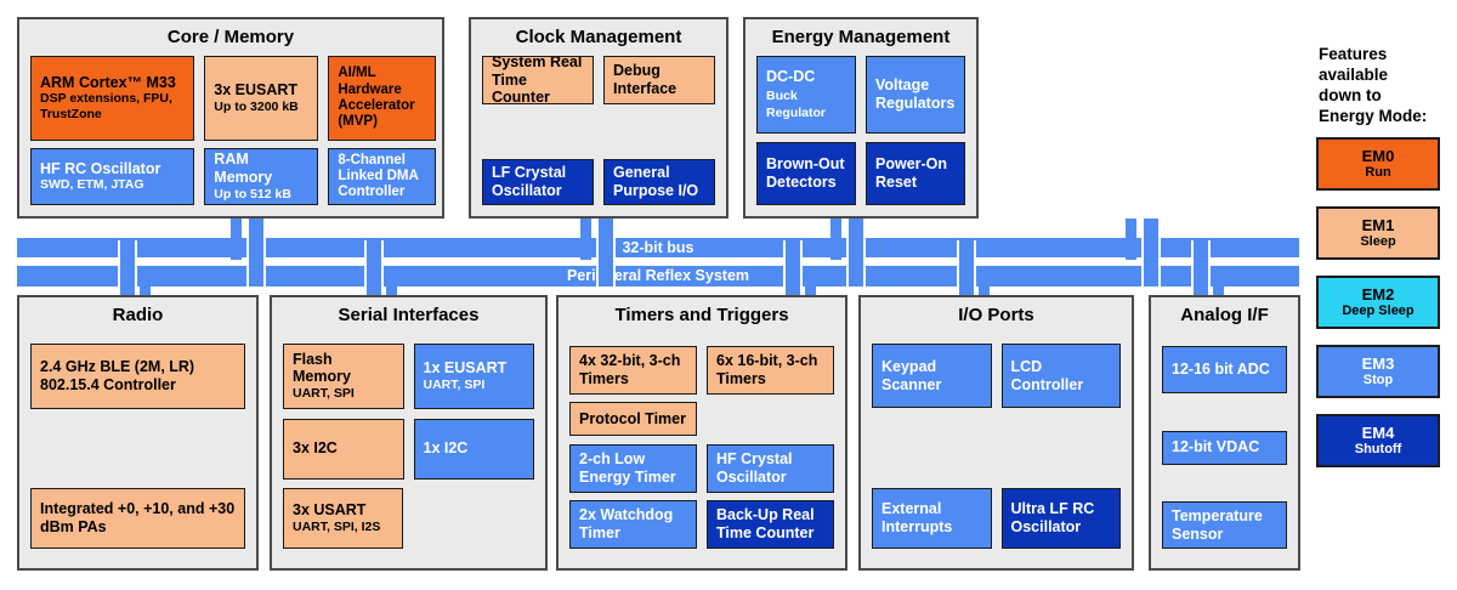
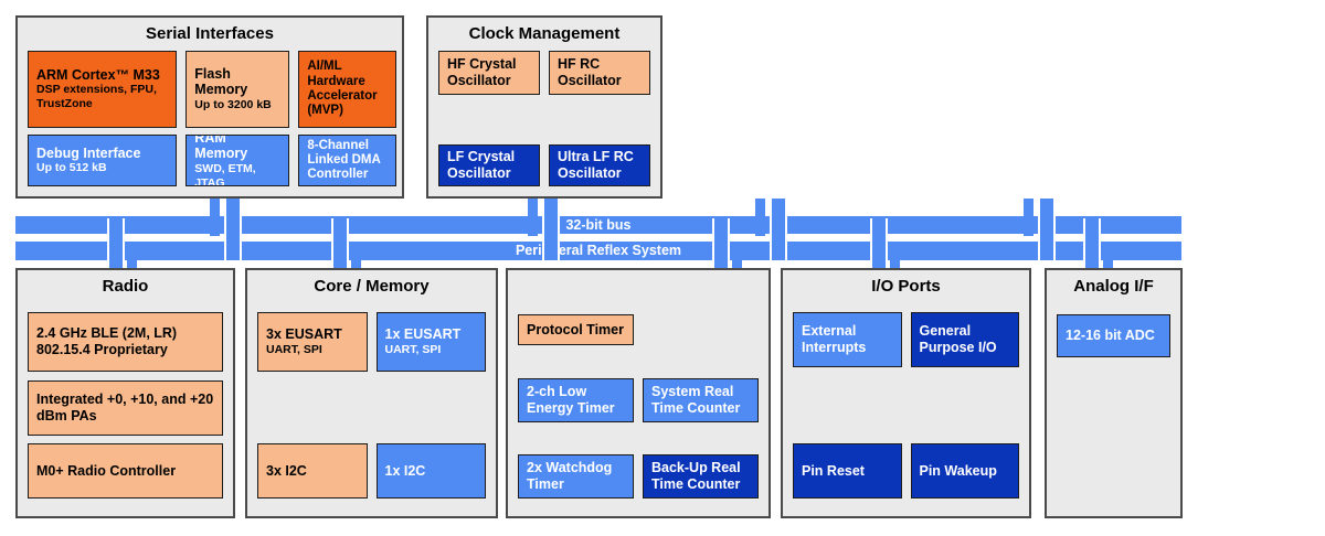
  32-bit bus
  Perieral Reflex System
- Core / Memory
+ Serial Interfaces
  ARM Cortex™ M33
  DSP extensions, FPU, TrustZone
- 3x EUSART
+ Flash Memory
  Up to 3200 kB
  AI/ML Hardware Accelerator (MVP)
- HF RC Oscillator
+ Debug Interface
- SWD, ETM, JTAG
+ Up to 512 kB
  RAM Memory
- Up to 512 kB
+ SWD, ETM, JTAG
  8-Channel Linked DMA Controller
  Clock Management
- System Real Time Counter
+ HF Crystal Oscillator
- Debug Interface
+ HF RC Oscillator
  LF Crystal Oscillator
- General Purpose I/O
+ Ultra LF RC Oscillator
- Energy Management
- DC-DC Buck Regulator
- Voltage Regulators
- Brown-Out Detectors
- Power-On Reset
  Radio
- 2.4 GHz BLE (2M, LR) 802.15.4 Controller
+ 2.4 GHz BLE (2M, LR) 802.15.4 Proprietary
- Integrated +0, +10, and +30 dBm PAs
+ Integrated +0, +10, and +20 dBm PAs
+ M0+ Radio Controller
- Serial Interfaces
+ Core / Memory
- Flash Memory
+ 3x EUSART
  UART, SPI
  1x EUSART
  UART, SPI
  3x I2C
  1x I2C
- 3x USART
- UART, SPI, I2S
- Timers and Triggers
- 4x 32-bit, 3-ch Timers
- 6x 16-bit, 3-ch Timers
  Protocol Timer
  2-ch Low Energy Timer
- HF Crystal Oscillator
+ System Real Time Counter
  2x Watchdog Timer
  Back-Up Real Time Counter
  I/O Ports
- Keypad Scanner
- LCD Controller
  External Interrupts
- Ultra LF RC Oscillator
+ General Purpose I/O
+ Pin Reset
+ Pin Wakeup
  Analog I/F
  12-16 bit ADC
- 12-bit VDAC
- Temperature Sensor
- Features
- available
- down to
- Energy Mode:
- EM0
- Run
- EM1
- Sleep
- EM2
- Deep Sleep
- EM3
- Stop
- EM4
- Shutoff
